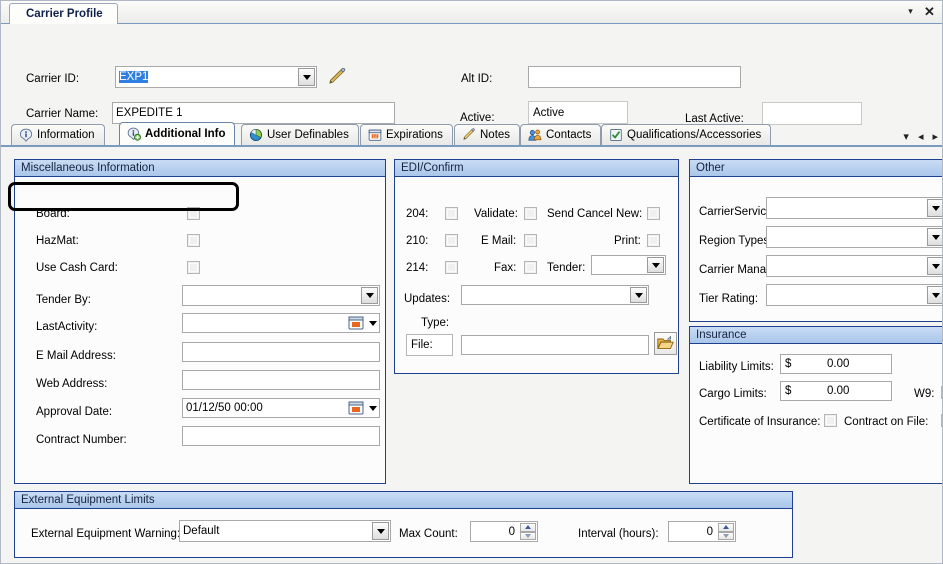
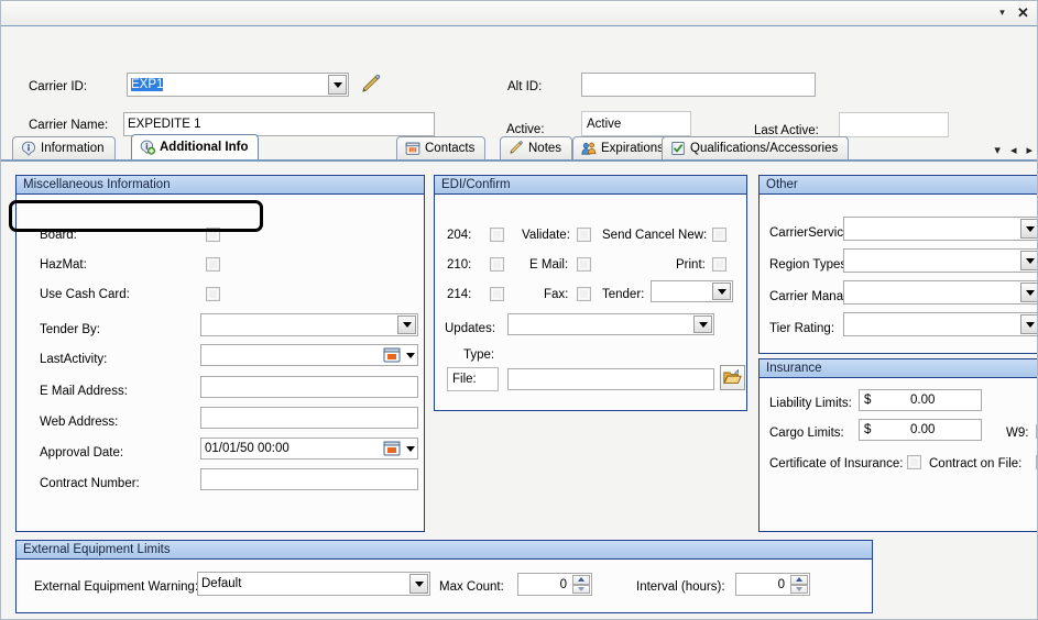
- Carrier Profile
  ▾
  ✕
  Carrier ID:
  EXP1
  Carrier Name:
  EXPEDITE 1
  Alt ID:
  Active:
  Active
  Last Active:
  Information
  Additional Info
- User Definables
- Expirations
+ Contacts
  Notes
- Contacts
+ Expirations
  Qualifications/Accessories
  ▾
  ◂
  ▸
  Miscellaneous Information
  Board:
  HazMat:
  Use Cash Card:
  Tender By:
  LastActivity:
  E Mail Address:
  Web Address:
  Approval Date:
- 01/12/50 00:00
+ 01/01/50 00:00
  Contract Number:
  EDI/Confirm
  204:
  Validate:
  Send Cancel New:
  210:
  E Mail:
  Print:
  214:
  Fax:
  Tender:
  Updates:
  Type:
  File:
  Other
  Region Type
  Carrier Mana
  Tier Rating:
  Insurance
  Liability Limits:
  $
  0.00
  Cargo Limits:
  $
  0.00
  W9:
  Certificate of Insurance:
  Contract on File:
  External Equipment Limits
  External Equipment Warning
  Default
  Max Count:
  0
  Interval (hours):
  0
